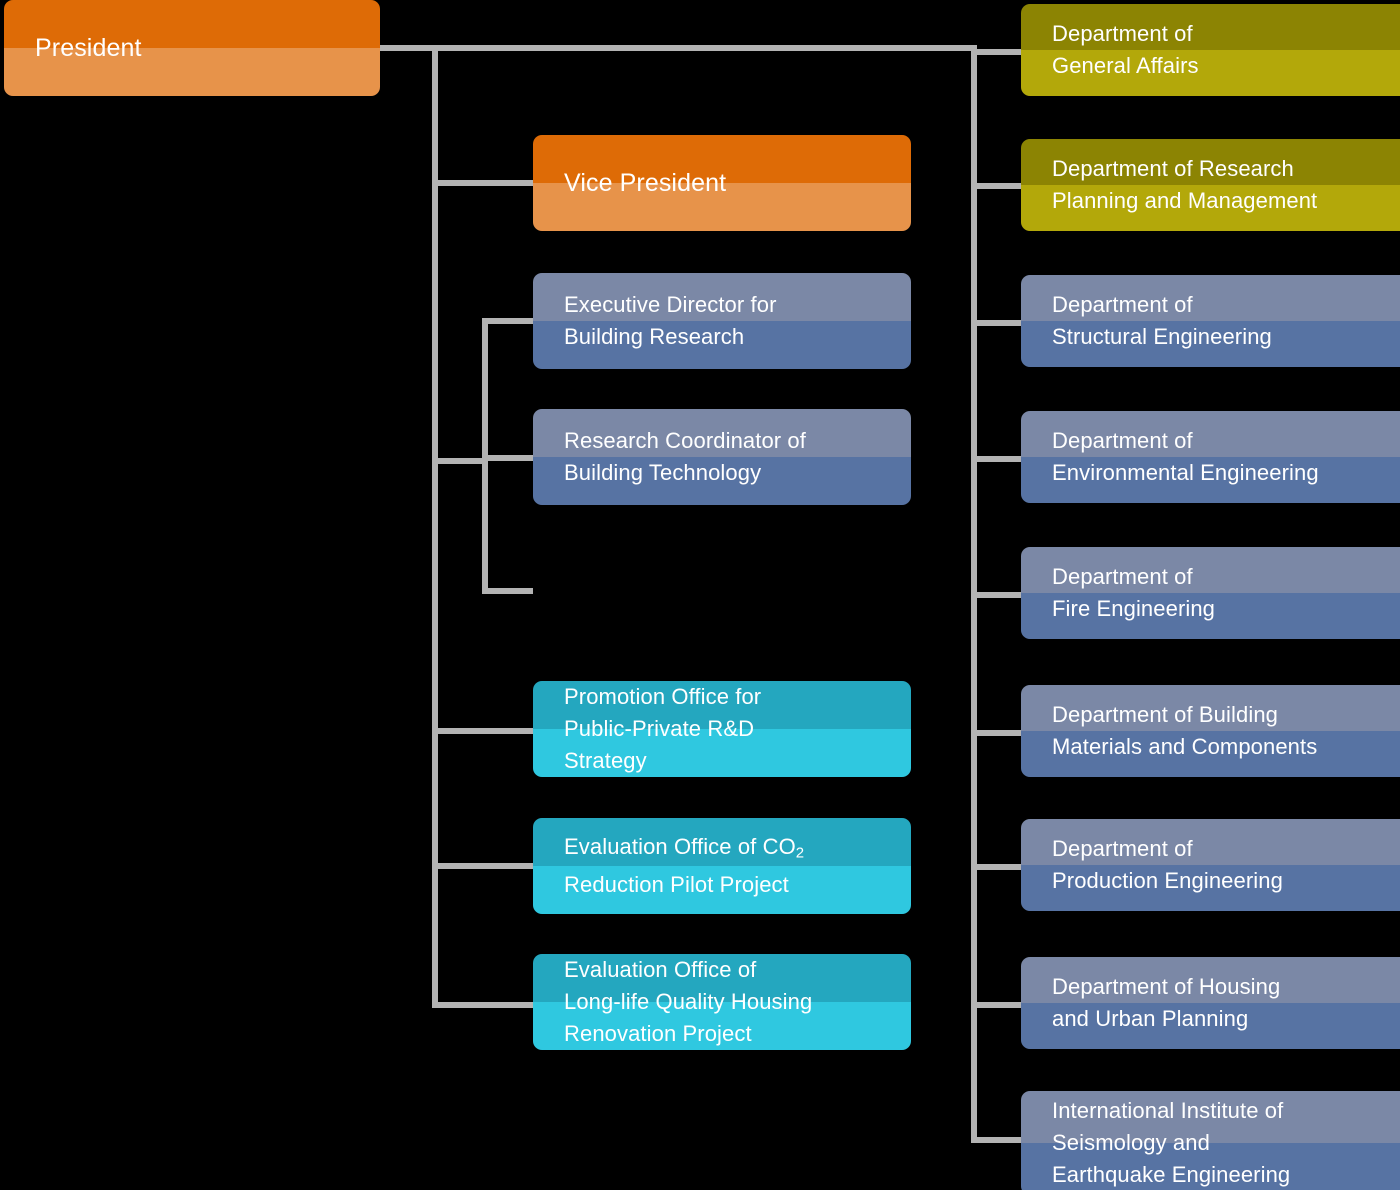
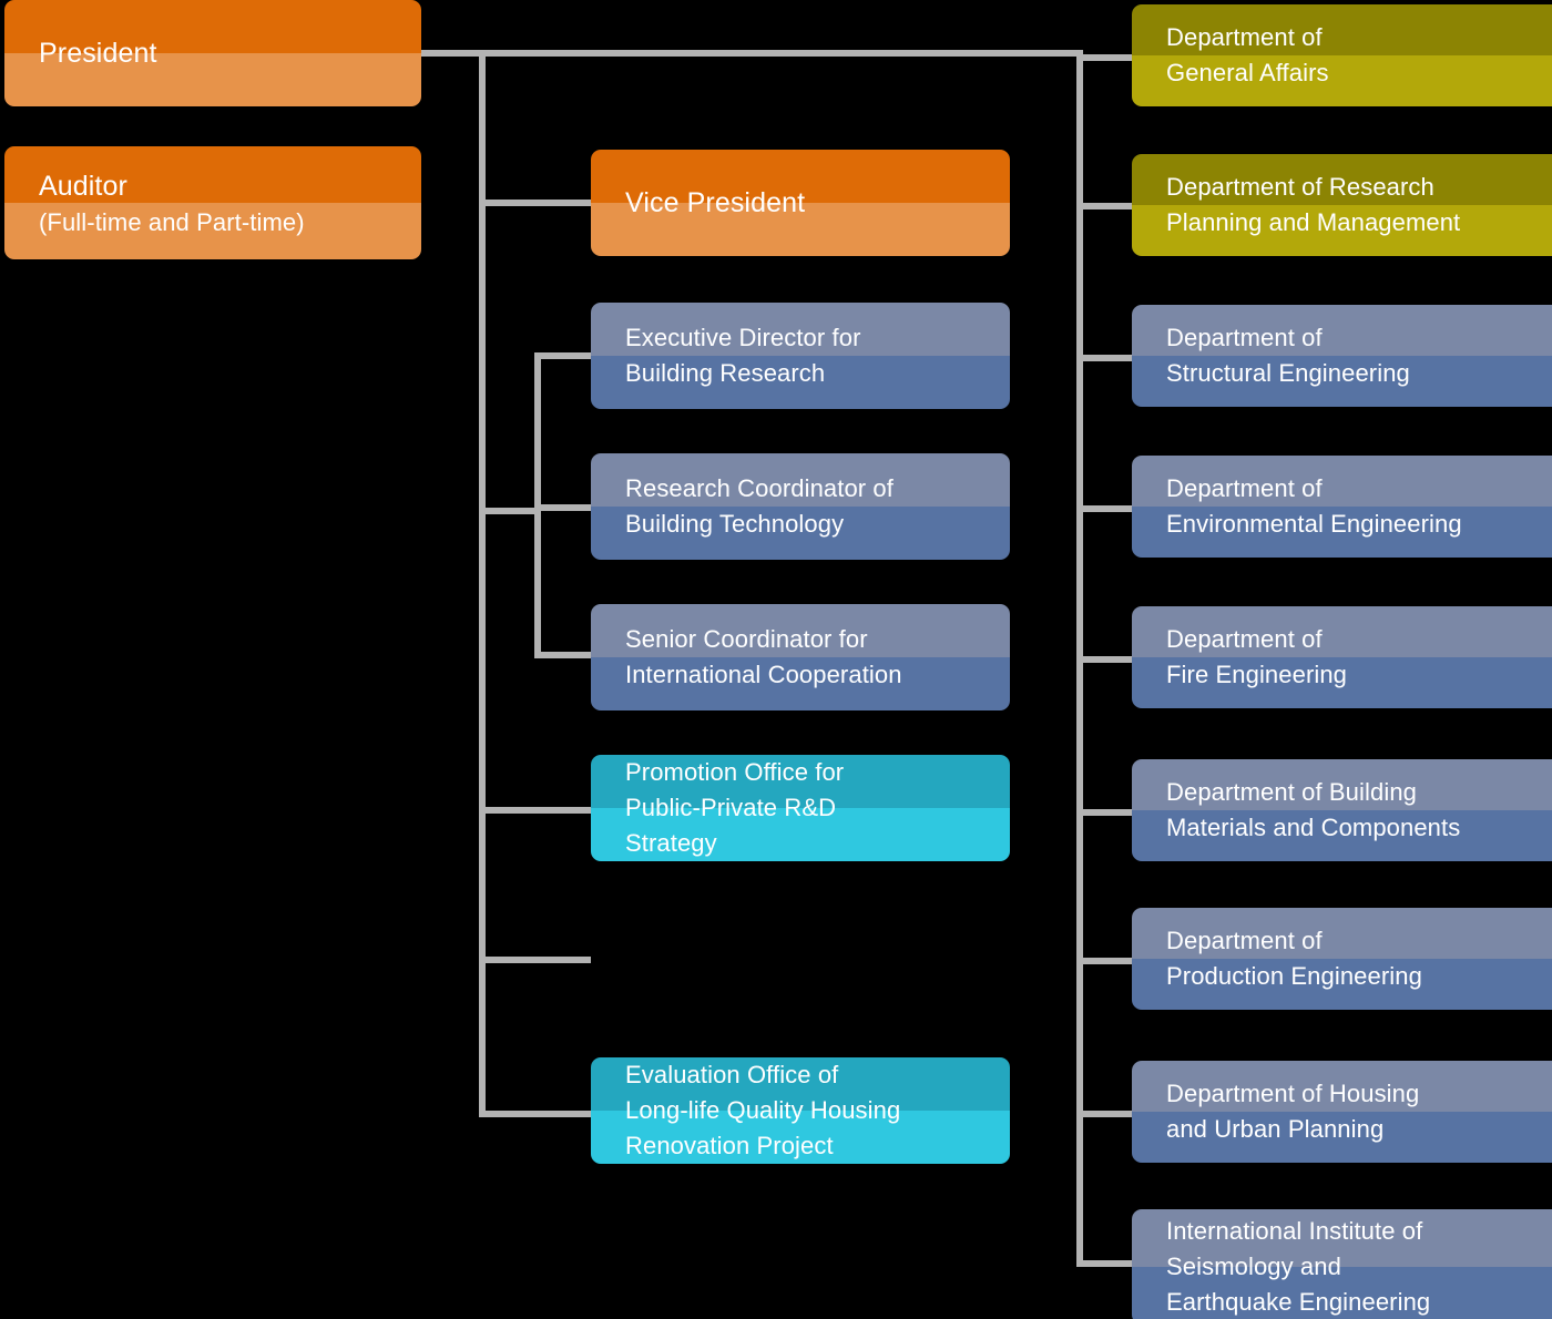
  President
+ Auditor
+ (Full-time and Part-time)
  Vice President
  Executive Director for
  Building Research
  Research Coordinator of
  Building Technology
+ Senior Coordinator for
+ International Cooperation
  Promotion Office for
  Public-Private R&D
  Strategy
- Evaluation Office of CO2
- Reduction Pilot Project
  Evaluation Office of
  Long-life Quality Housing
  Renovation Project
  Department of
  General Affairs
  Department of Research
  Planning and Management
  Department of
  Structural Engineering
  Department of
  Environmental Engineering
  Department of
  Fire Engineering
  Department of Building
  Materials and Components
  Department of
  Production Engineering
  Department of Housing
  and Urban Planning
  International Institute of
  Seismology and
  Earthquake Engineering
